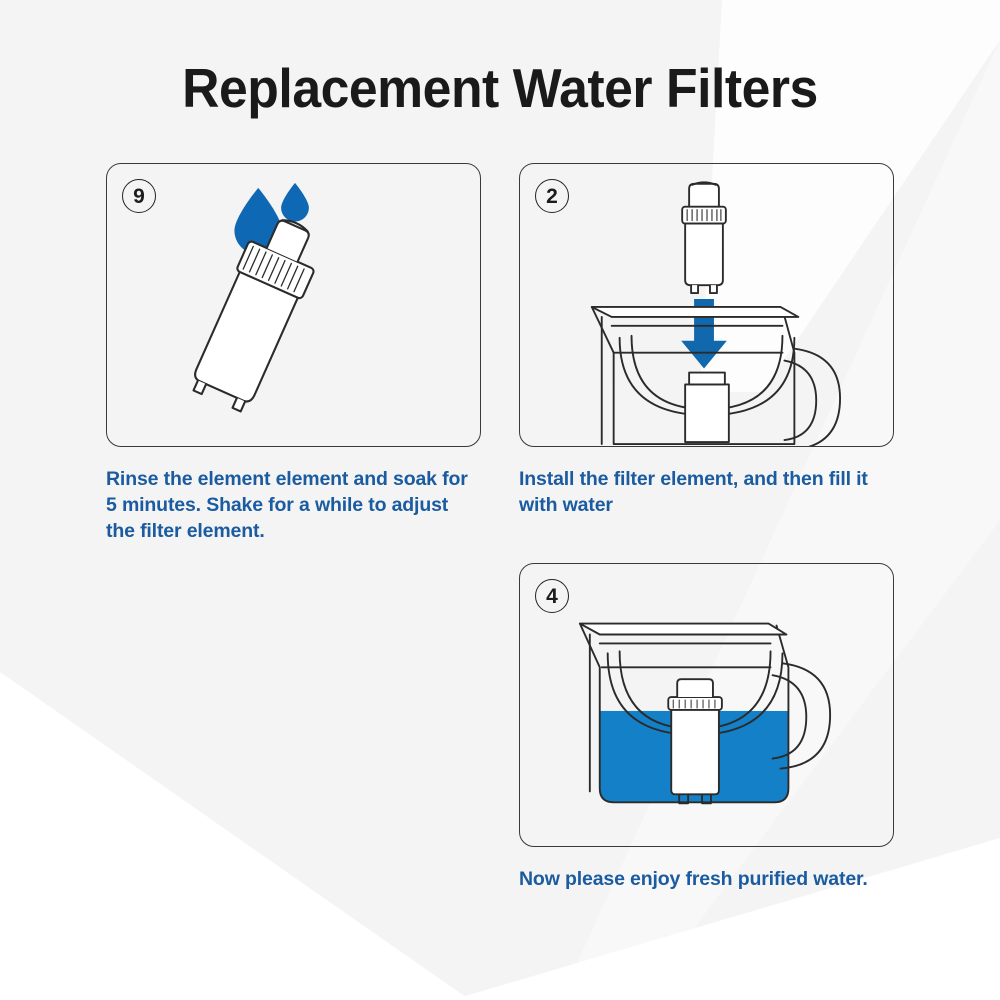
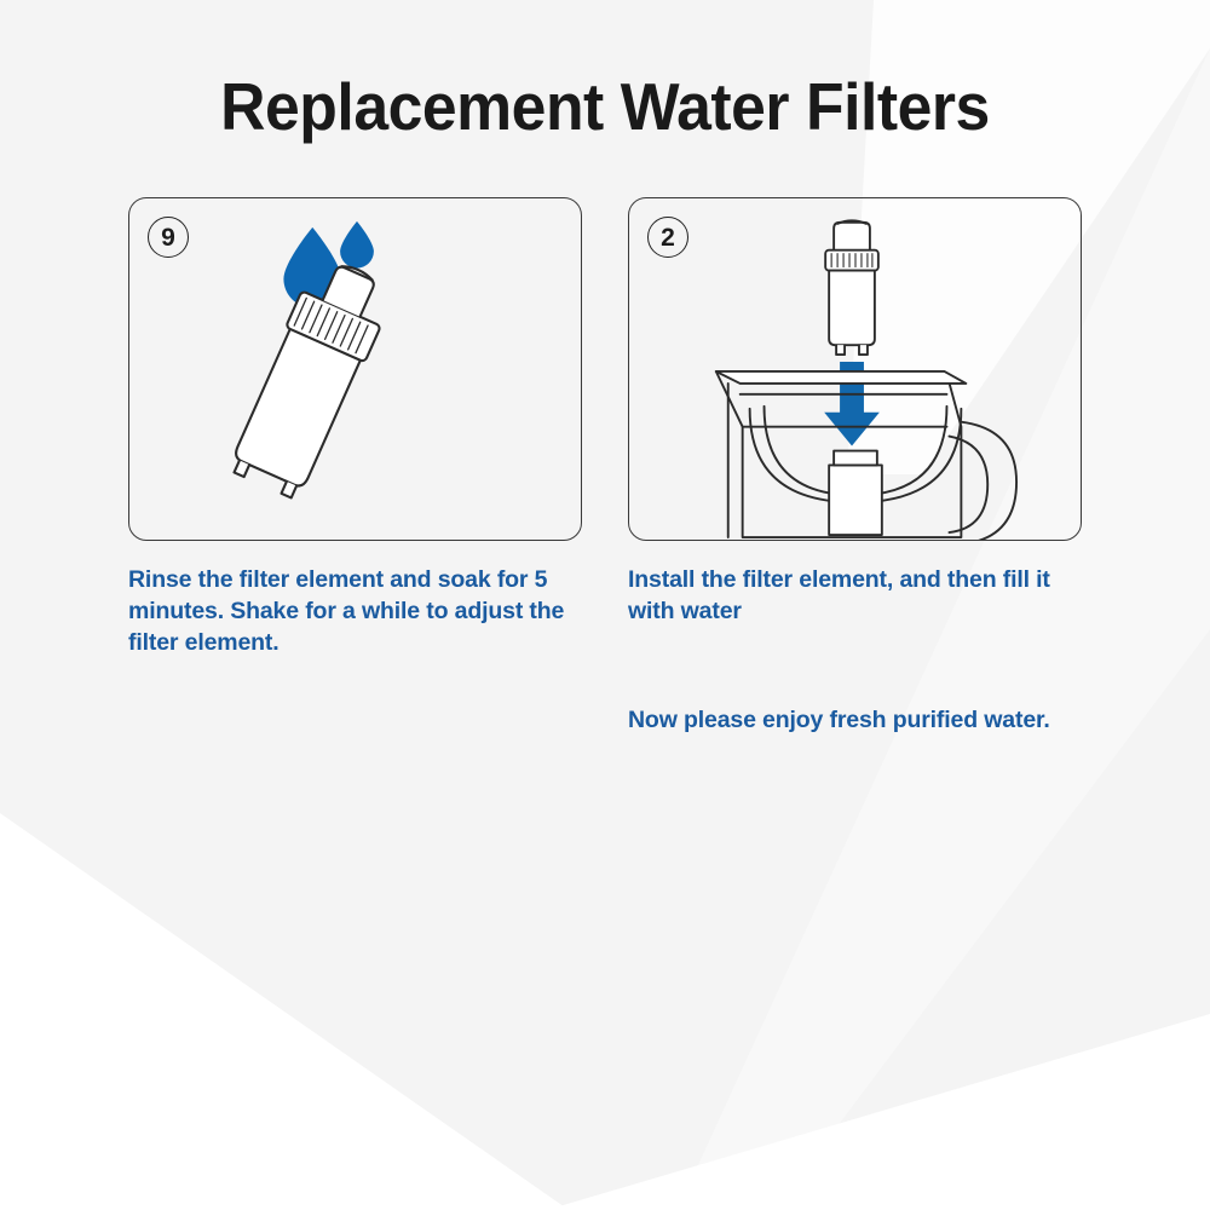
  Replacement Water Filters
  9
- Rinse the element element and soak for 5 minutes. Shake for a while to adjust the filter element.
+ Rinse the filter element and soak for 5 minutes. Shake for a while to adjust the filter element.
  2
  Install the filter element, and then fill it with water
- 4
  Now please enjoy fresh purified water.
